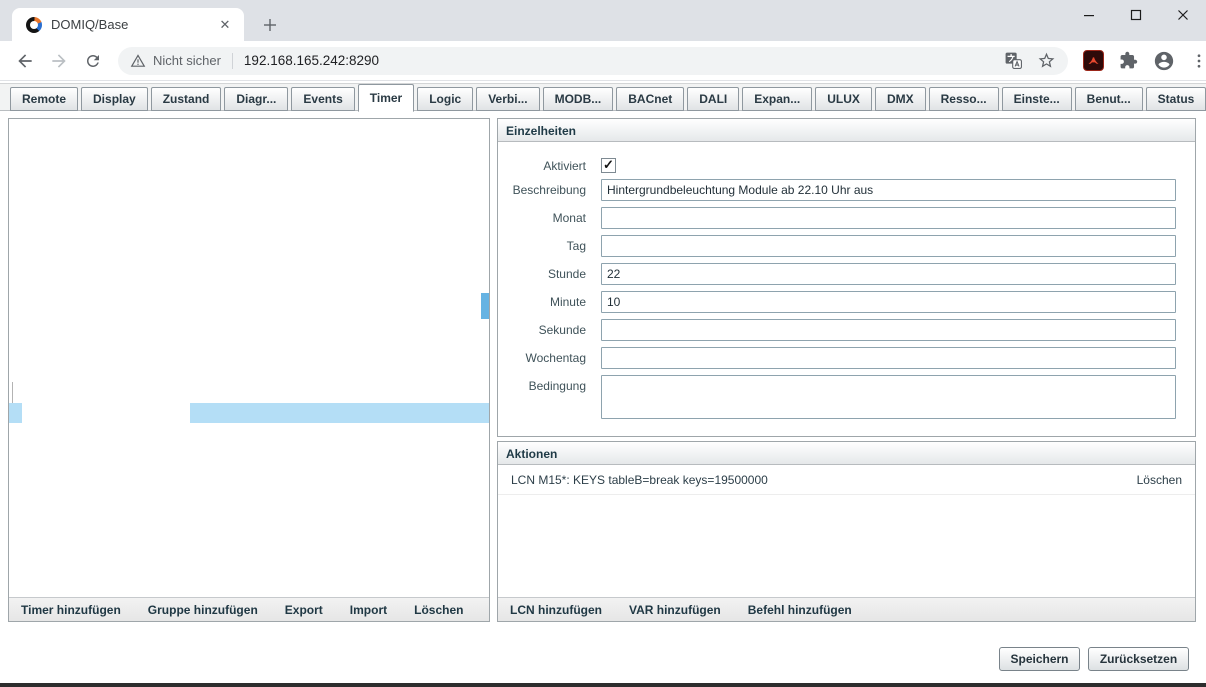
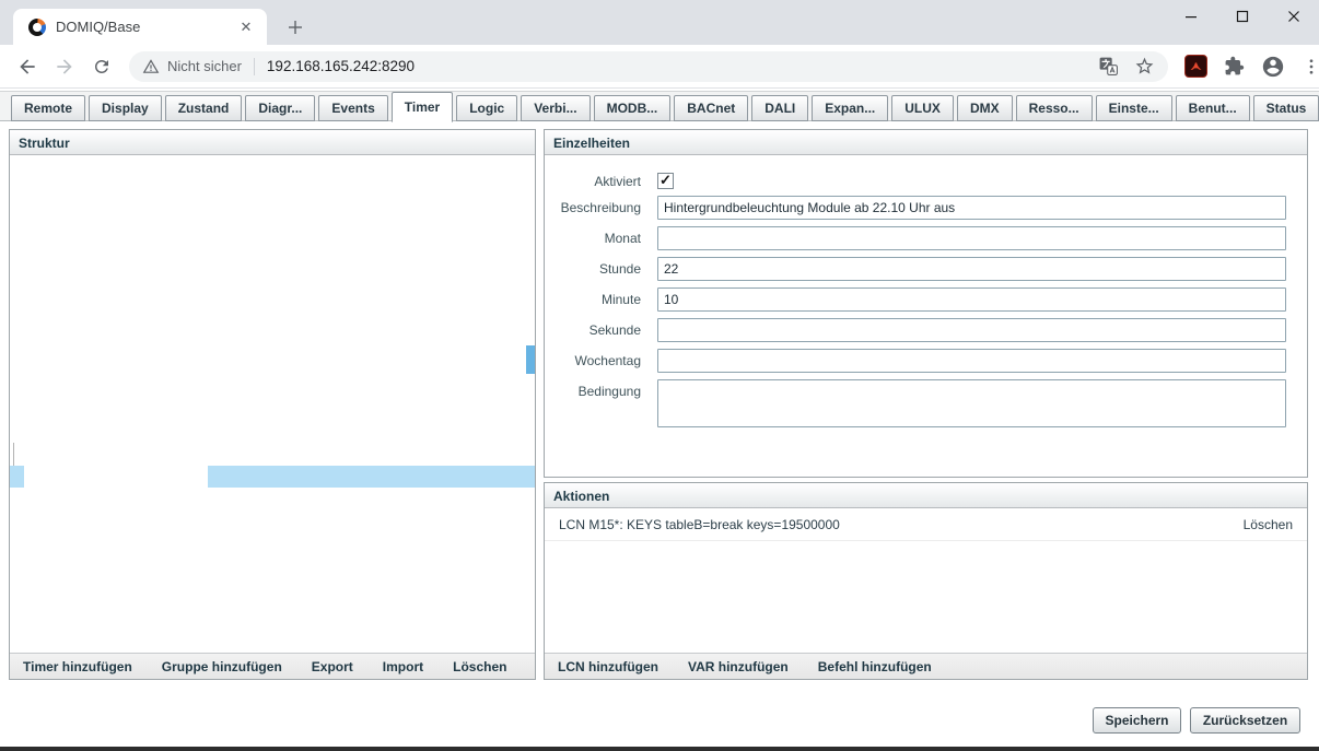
  DOMIQ/Base
  ✕
  Nicht sicher
  192.168.165.242:8290
  Remote
  Display
  Zustand
  Diagr...
  Events
  Timer
  Logic
  Verbi...
  MODB...
  BACnet
  DALI
  Expan...
  ULUX
  DMX
  Resso...
  Einste...
  Benut...
  Status
+ Struktur
  Timer hinzufügen
  Gruppe hinzufügen
  Export
  Import
  Löschen
  Einzelheiten
  Aktiviert
  ✓
  Beschreibung
  Hintergrundbeleuchtung Module ab 22.10 Uhr aus
  Monat
- Tag
  Stunde
  22
  Minute
  10
  Sekunde
  Wochentag
  Bedingung
  Aktionen
  LCN M15*: KEYS tableB=break keys=19500000
  Löschen
  LCN hinzufügen
  VAR hinzufügen
  Befehl hinzufügen
  Speichern
  Zurücksetzen
